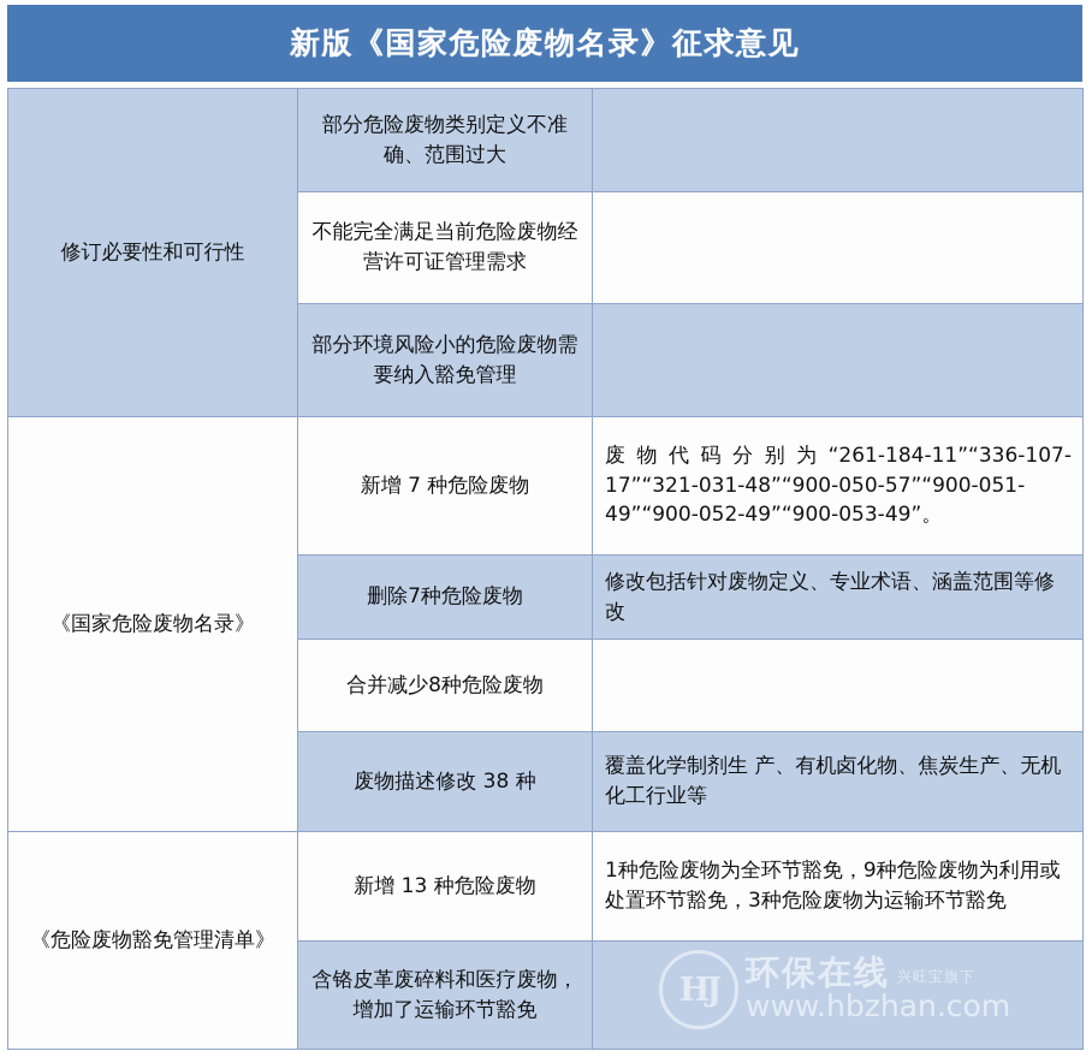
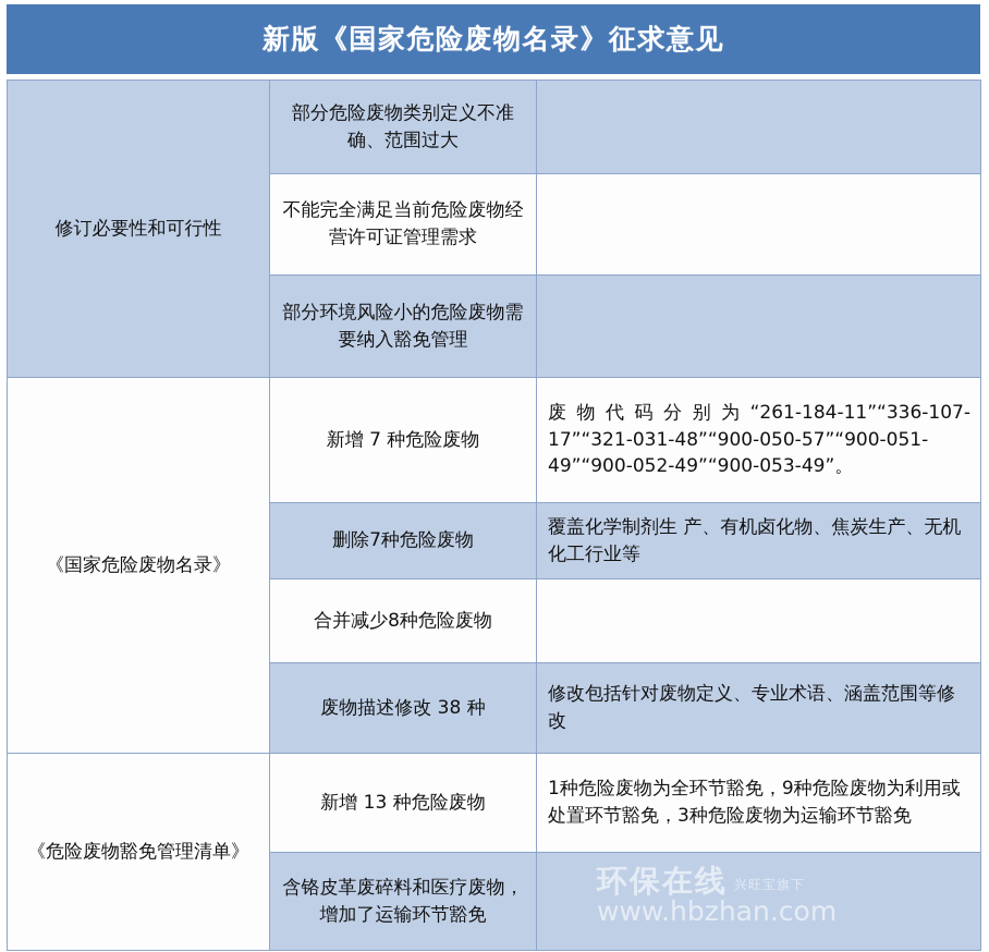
  新版《国家危险废物名录》征求意见
  修订必要性和可行性	部分危险废物类别定义不准确、范围过大
  不能完全满足当前危险废物经营许可证管理需求
  部分环境风险小的危险废物需要纳入豁免管理
  《国家危险废物名录》	新增 7 种危险废物	废物代码分别为“261-184-11”“336-107-17”“321-031-48”“900-050-57”“900-051-49”“900-052-49”“900-053-49”。
- 删除7种危险废物	修改包括针对废物定义、专业术语、涵盖范围等修改
+ 删除7种危险废物	覆盖化学制剂生 产、有机卤化物、焦炭生产、无机化工行业等
  合并减少8种危险废物
- 废物描述修改 38 种	覆盖化学制剂生 产、有机卤化物、焦炭生产、无机化工行业等
+ 废物描述修改 38 种	修改包括针对废物定义、专业术语、涵盖范围等修改
  《危险废物豁免管理清单》	新增 13 种危险废物	1种危险废物为全环节豁免，9种危险废物为利用或处置环节豁免，3种危险废物为运输环节豁免
  含铬皮革废碎料和医疗废物，增加了运输环节豁免
- HJ
  环保在线
  兴旺宝旗下
  www.hbzhan.com
